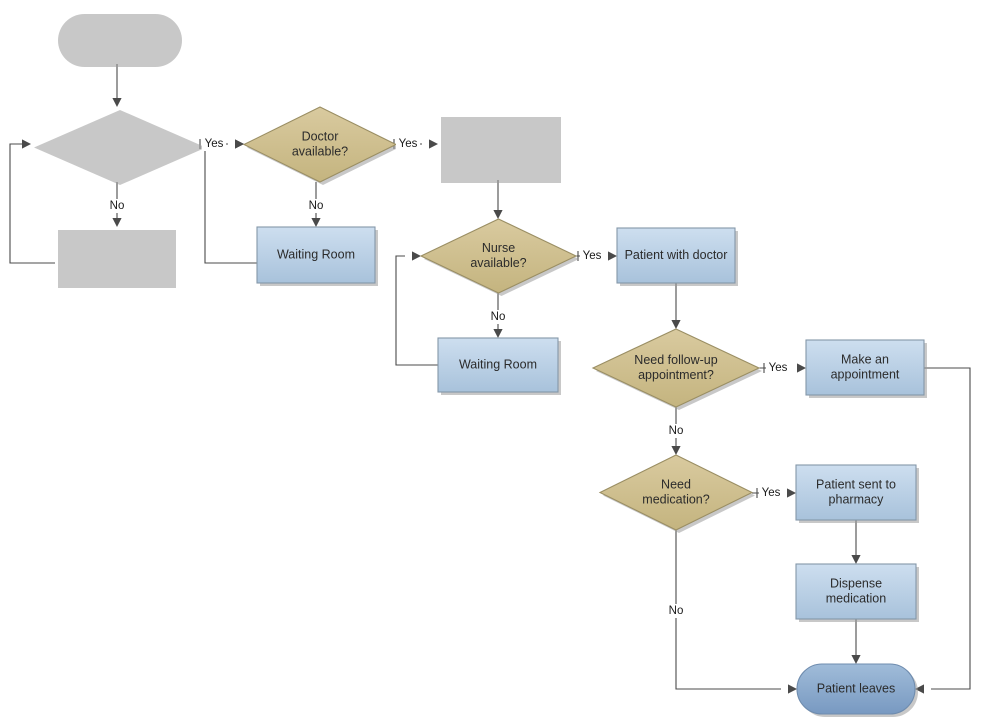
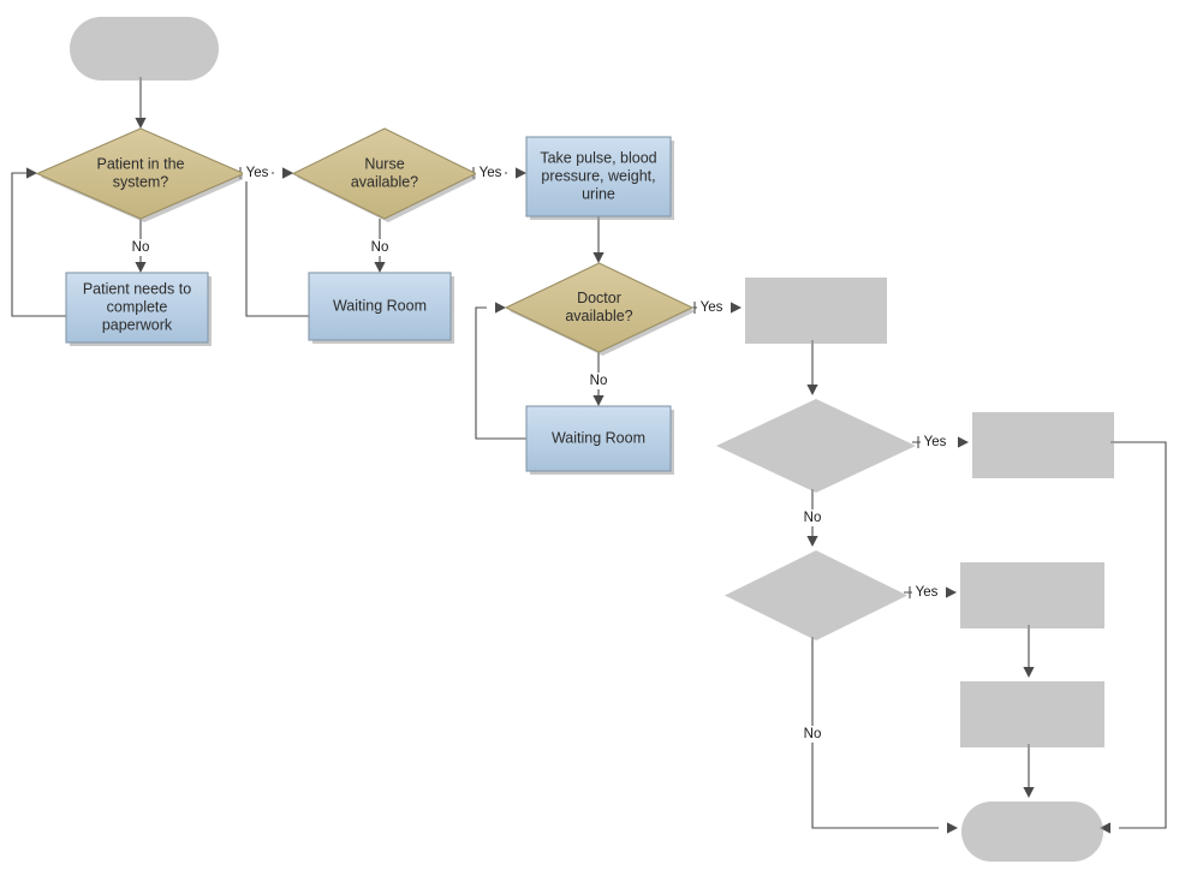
+ Patient in the
+ system?
+ Patient needs to
+ complete
+ paperwork
- Doctor
+ Nurse
  available?
  Waiting Room
+ Take pulse, blood
+ pressure, weight,
+ urine
- Nurse
+ Doctor
  available?
  Waiting Room
- Patient with doctor
- Need follow-up
- appointment?
- Make an
- appointment
- Need
- medication?
- Patient sent to
- pharmacy
- Dispense
- medication
- Patient leaves
  No
  Yes
  No
  Yes
  No
  Yes
  Yes
  No
  Yes
  No
